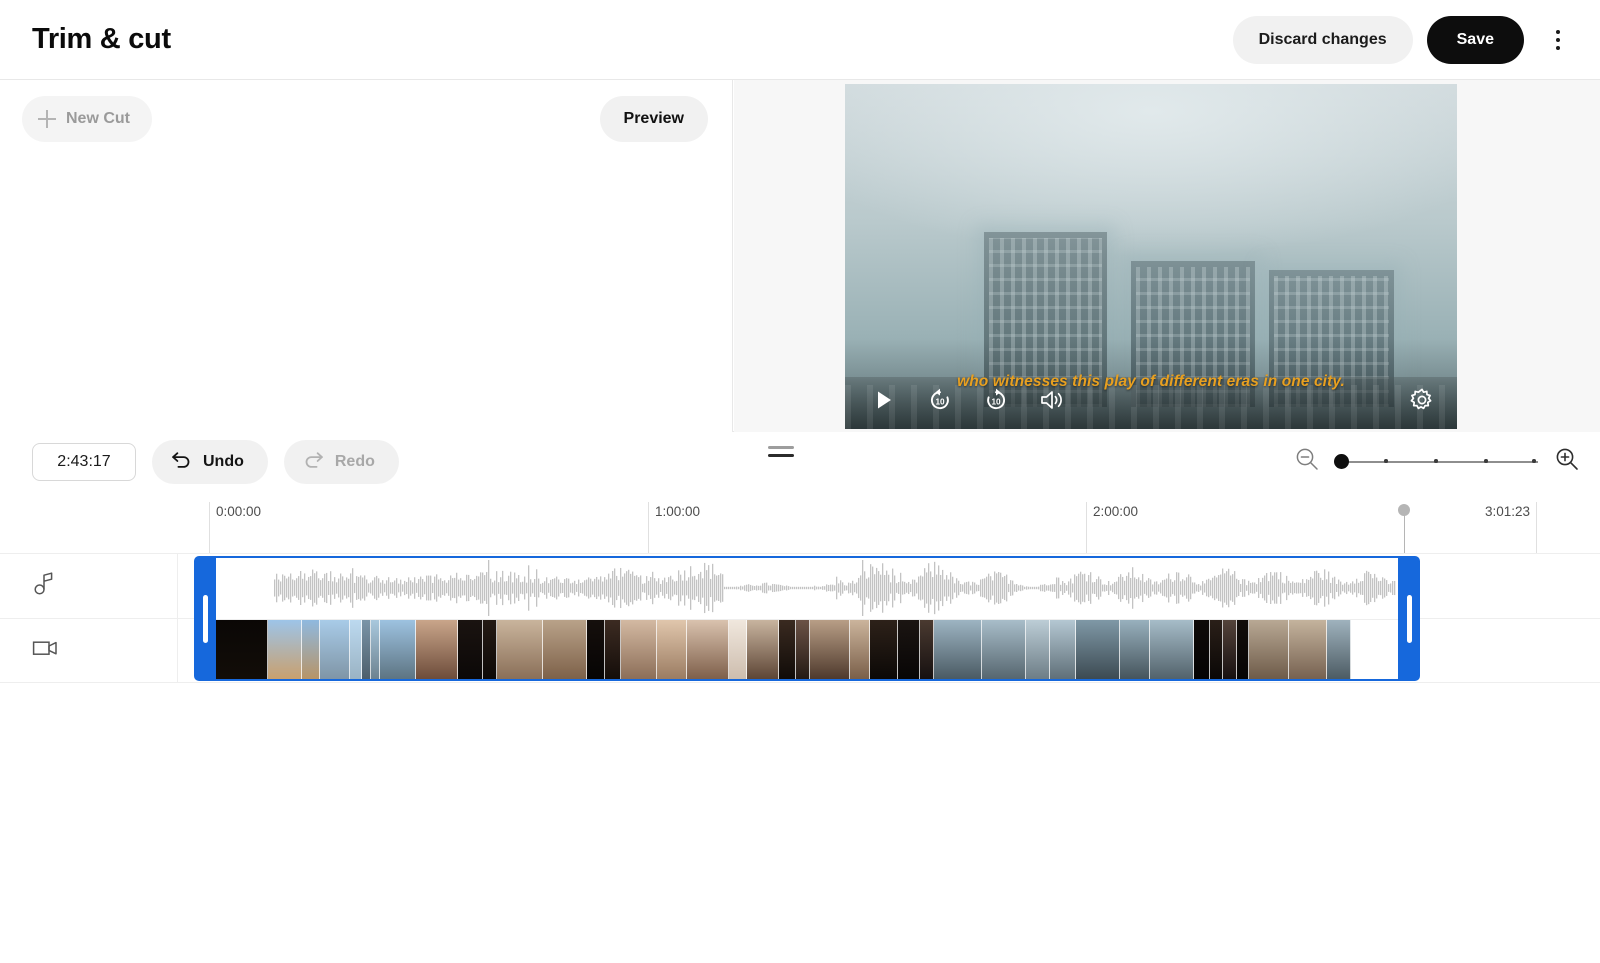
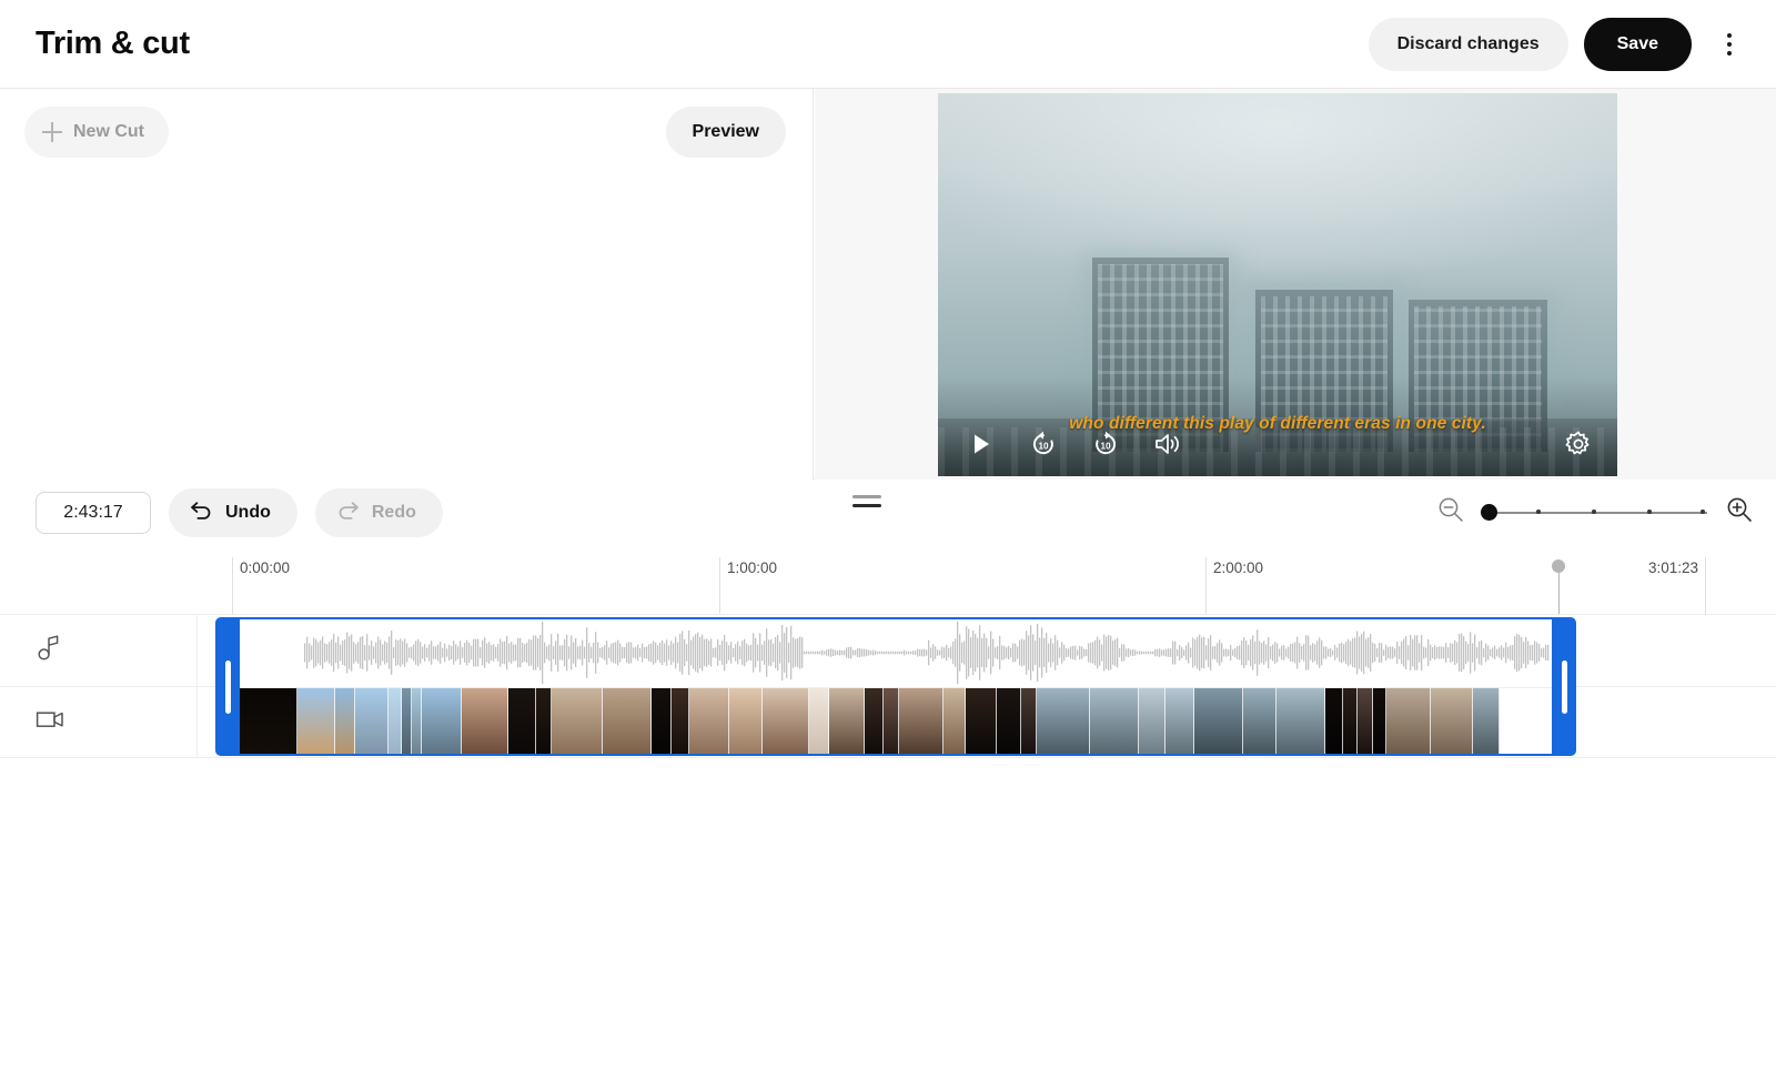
  Trim & cut
  Discard changes
  Save
  New Cut
  Preview
- who witnesses this play of different eras in one city.
+ who different this play of different eras in one city.
  10
  10
  2:43:17
  Undo
  Redo
  0:00:00
  1:00:00
  2:00:00
  3:01:23
